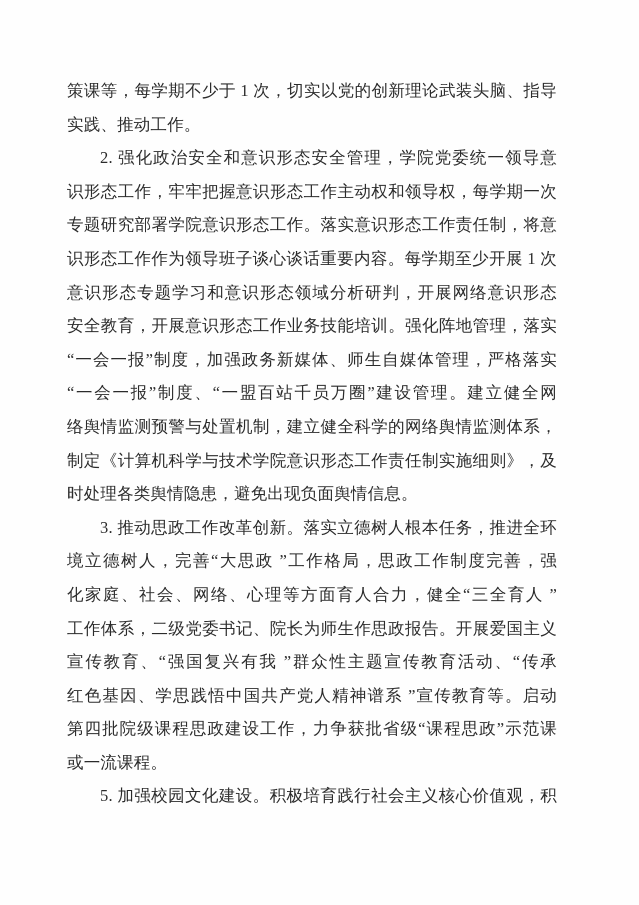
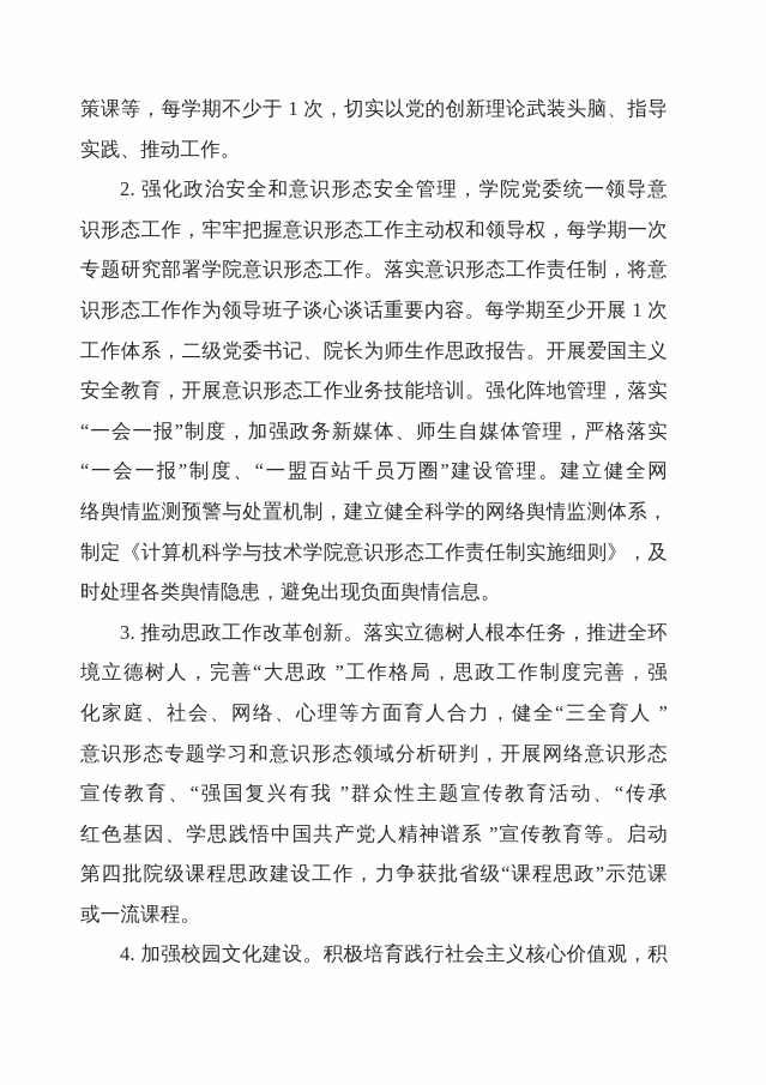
  策课等，每学期不少于 1 次，切实以党的创新理论武装头脑、指导
  实践、推动工作。
  2. 强化政治安全和意识形态安全管理，学院党委统一领导意
  识形态工作，牢牢把握意识形态工作主动权和领导权，每学期一次
  专题研究部署学院意识形态工作。落实意识形态工作责任制，将意
  识形态工作作为领导班子谈心谈话重要内容。每学期至少开展 1 次
- 意识形态专题学习和意识形态领域分析研判，开展网络意识形态
+ 工作体系，二级党委书记、院长为师生作思政报告。开展爱国主义
  安全教育，开展意识形态工作业务技能培训。强化阵地管理，落实
  “一会一报”制度，加强政务新媒体、师生自媒体管理，严格落实
  “一会一报”制度、“一盟百站千员万圈”建设管理。建立健全网
  络舆情监测预警与处置机制，建立健全科学的网络舆情监测体系，
  制定《计算机科学与技术学院意识形态工作责任制实施细则》，及
  时处理各类舆情隐患，避免出现负面舆情信息。
  3. 推动思政工作改革创新。落实立德树人根本任务，推进全环
  境立德树人，完善“大思政 ”工作格局，思政工作制度完善，强
  化家庭、社会、网络、心理等方面育人合力，健全“三全育人 ”
- 工作体系，二级党委书记、院长为师生作思政报告。开展爱国主义
+ 意识形态专题学习和意识形态领域分析研判，开展网络意识形态
  宣传教育、“强国复兴有我 ”群众性主题宣传教育活动、“传承
  红色基因、学思践悟中国共产党人精神谱系 ”宣传教育等。启动
  第四批院级课程思政建设工作，力争获批省级“课程思政”示范课
  或一流课程。
- 5. 加强校园文化建设。积极培育践行社会主义核心价值观，积
+ 4. 加强校园文化建设。积极培育践行社会主义核心价值观，积
